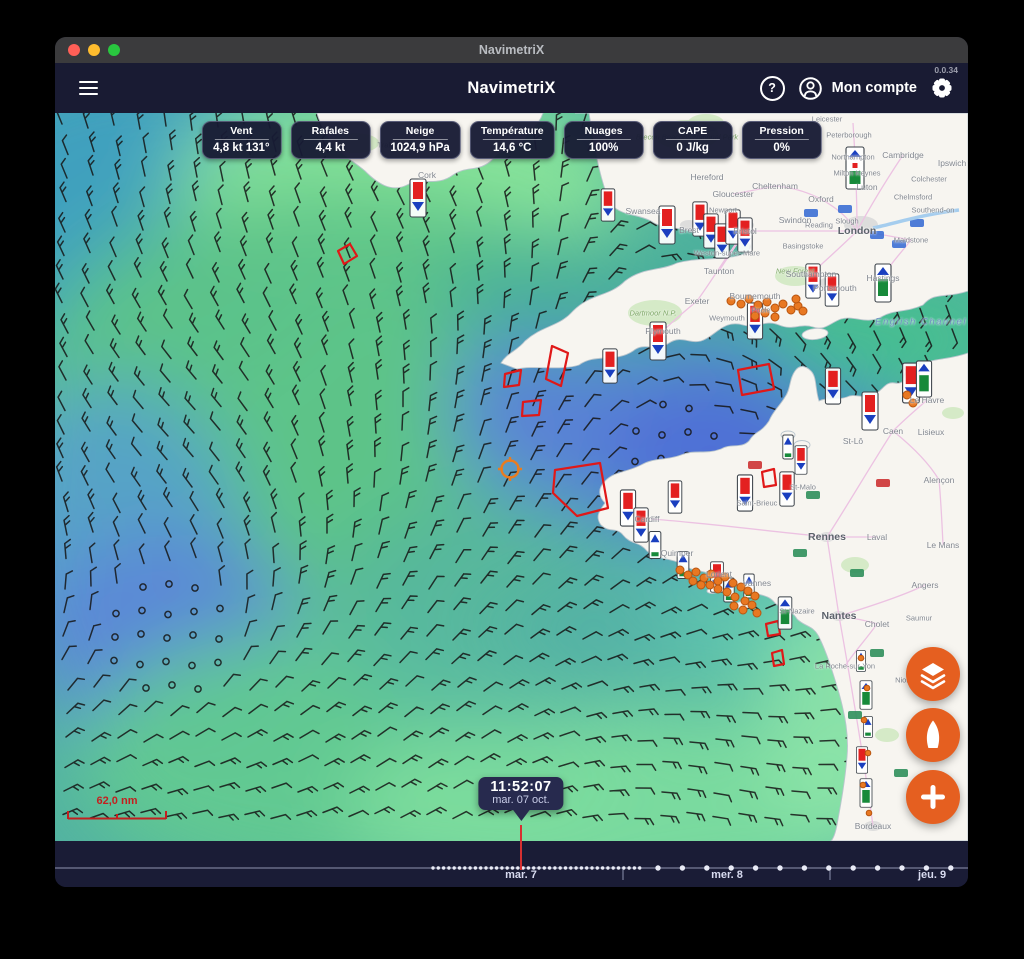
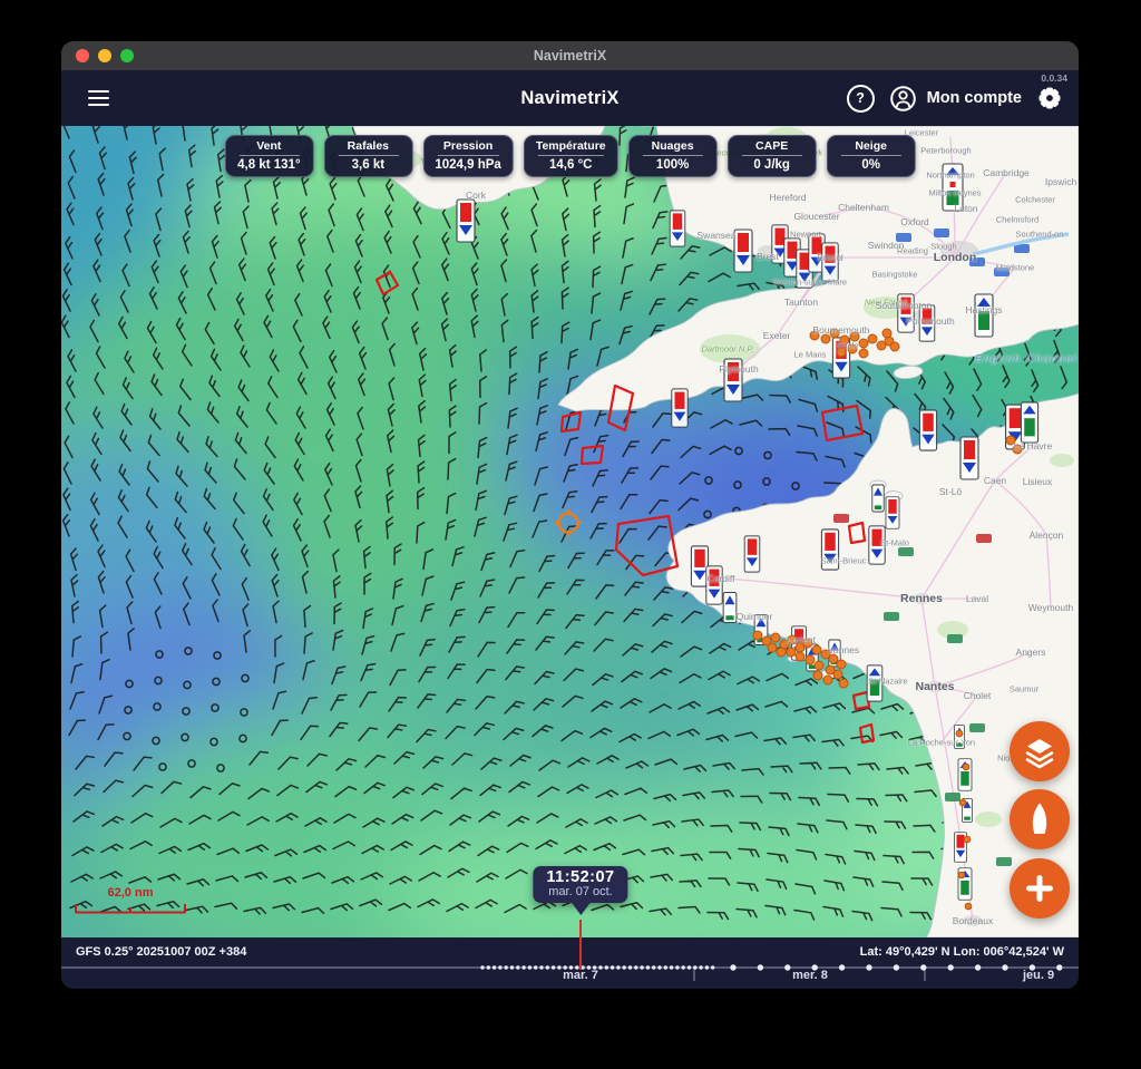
  NavimetriX
  NavimetriX
  ?
  Mon compte
  0.0.34
  Cork
  Leicester
  Peterborough
  Northampton
  Cambridge
  Ipswich
  Milton Keynes
  Luton
  Colchester
  Chelmsford
  Southend-on
  Oxford
  Slough
  London
  Maidstone
  Hastings
  Reading
  Swindon
  Basingstoke
  Hereford
  Gloucester
  Cheltenham
  Swansea
  Newport
  Brest
  Bristol
  Weston-super-Mare
  Taunton
  Exeter
  Dartmoor N.P.
  Plymouth
  New Forest
  Southampton
  Portsmouth
  Bournemouth
  Poole
- Weymouth
+ Le Mans
  English Channel
  Le Havre
  Caen
  Lisieux
  St-Lô
  Alençon
  St-Malo
  Saint-Brieuc
  Cardiff
  Rennes
  Laval
- Le Mans
+ Weymouth
  Quimper
  Lorient
  Vannes
  St-Nazaire
  Nantes
  Angers
  Saumur
  Cholet
  La Roche-sur-Yon
  Bordeaux
  Vent
  4,8 kt 131°
  Rafales
- 4,4 kt
+ 3,6 kt
- Neige
+ Pression
  1024,9 hPa
  Température
  14,6 °C
  Nuages
  100%
  CAPE
  0 J/kg
- Pression
+ Neige
  0%
  62,0 nm
  11:52:07
  mar. 07 oct.
+ GFS 0.25° 20251007 00Z +384
+ Lat: 49°0,429' N Lon: 006°42,524' W
  mar. 7
  mer. 8
  jeu. 9
